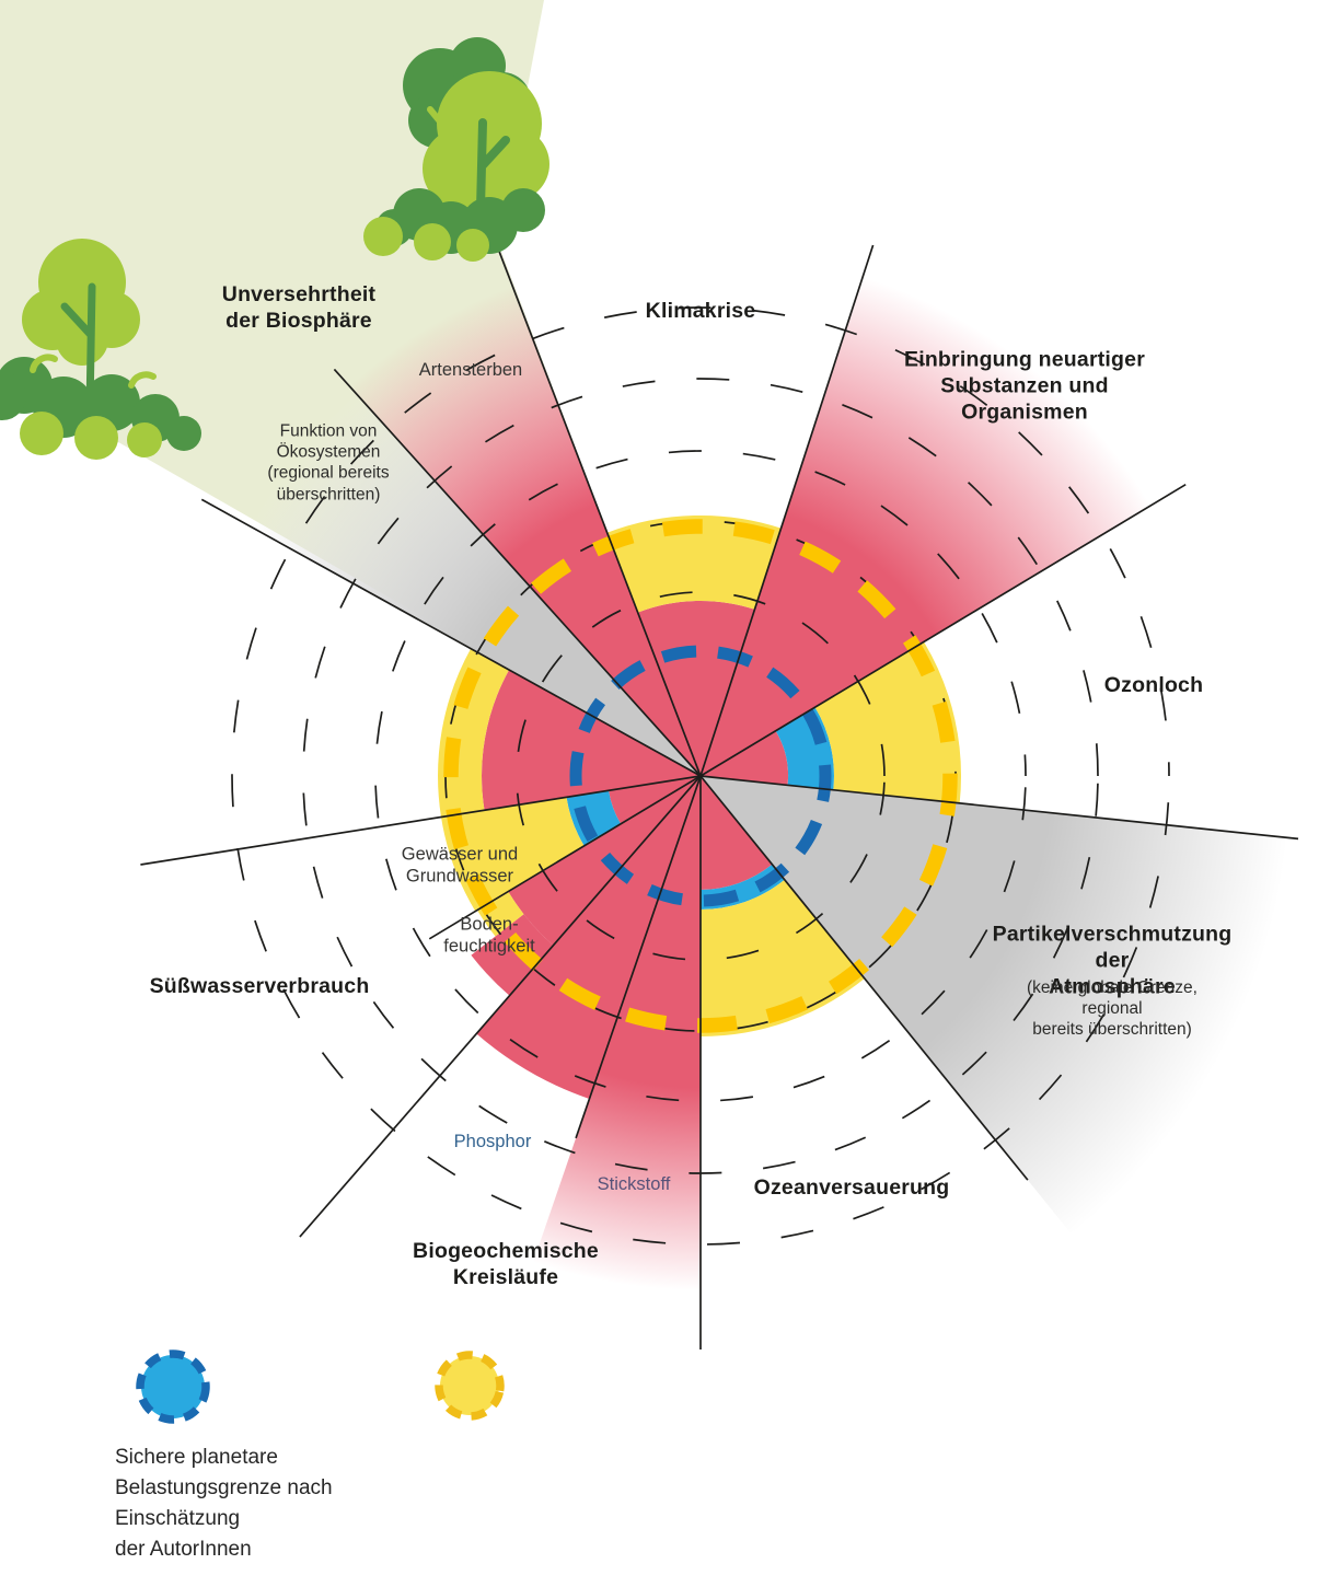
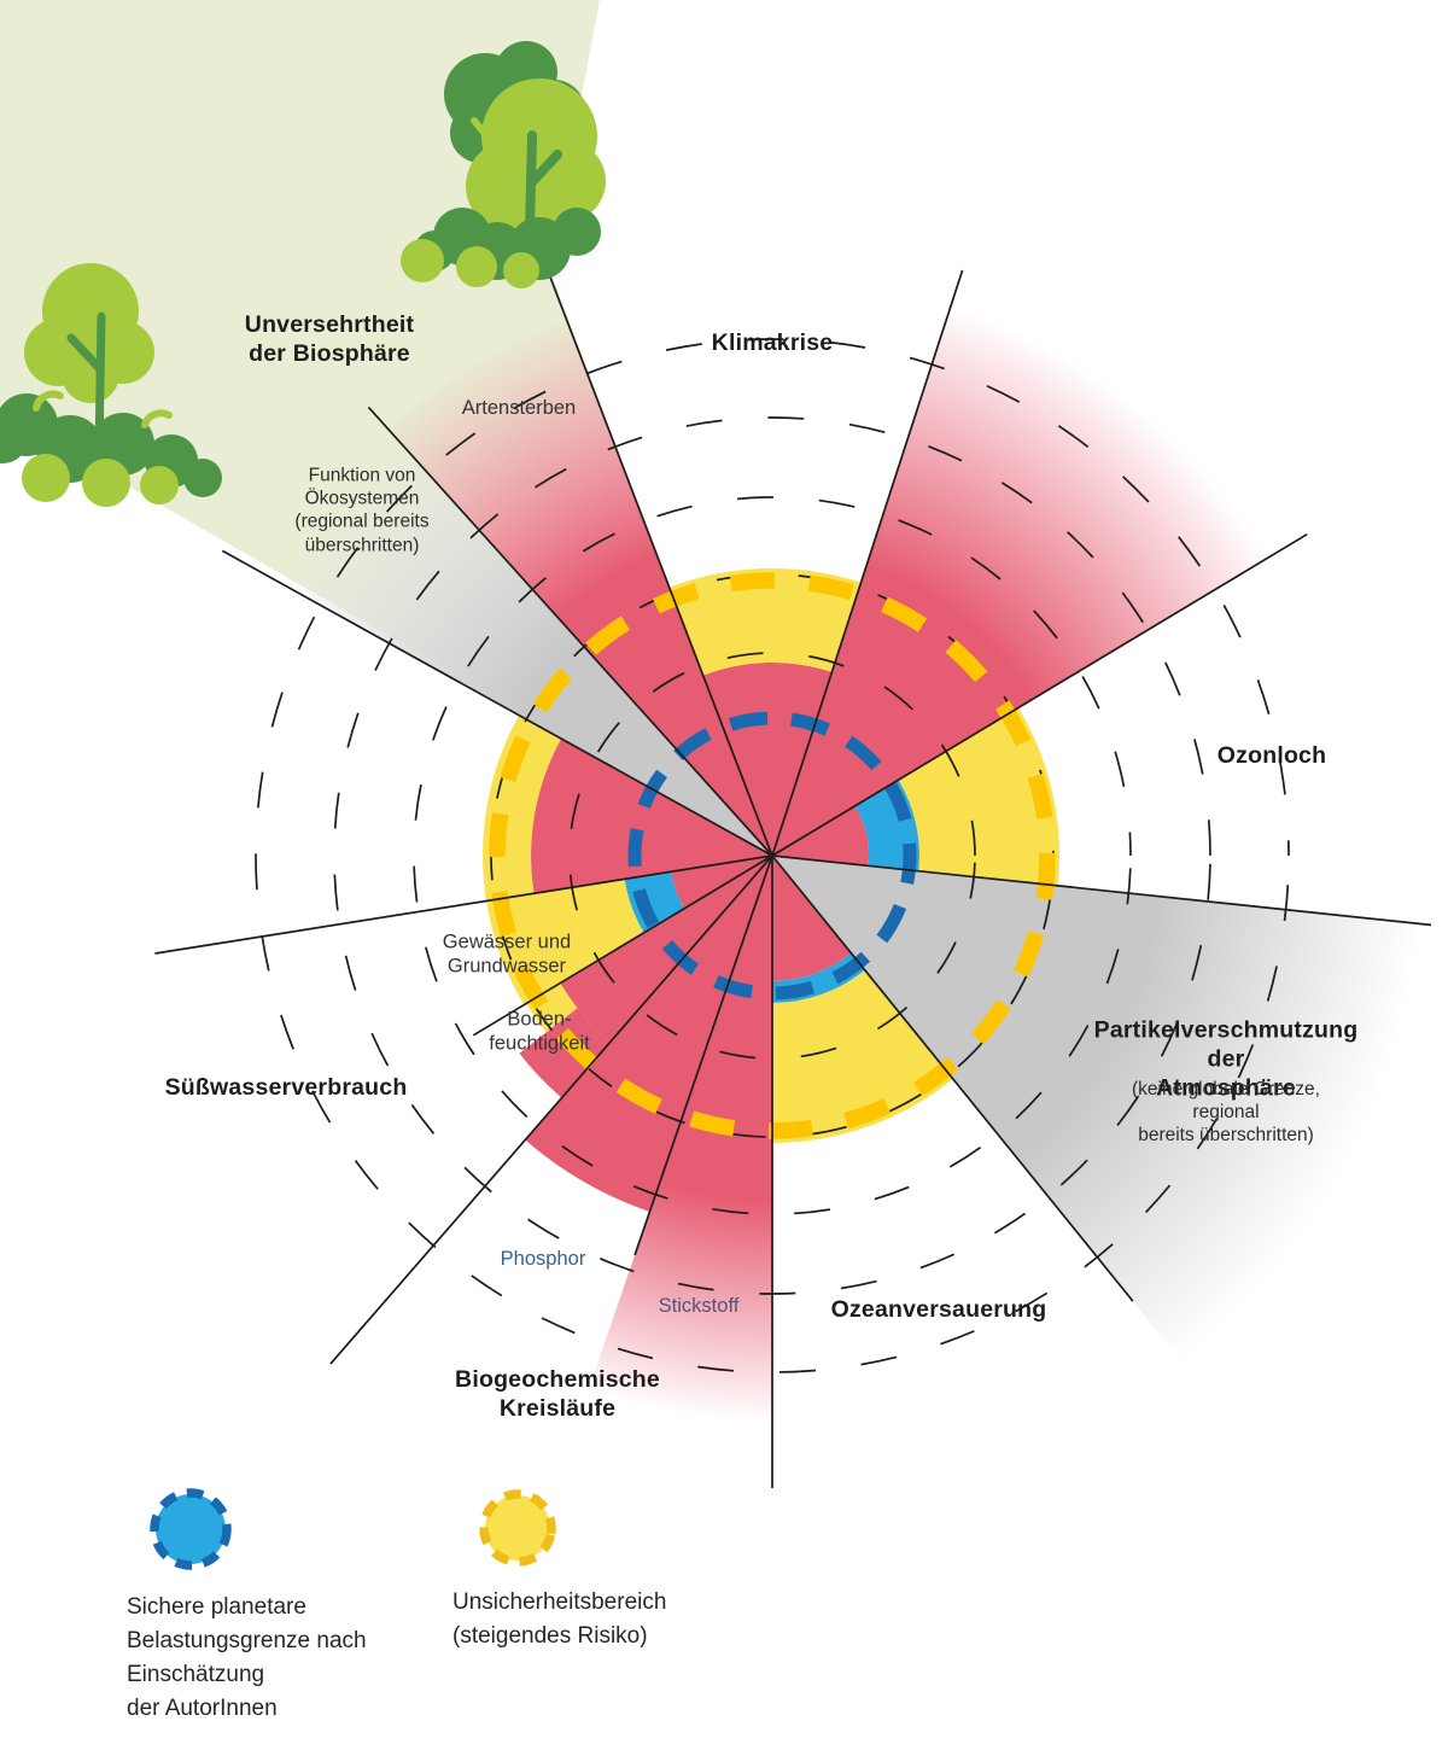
  Unversehrtheit
  der Biosphäre
  Artensterben
  Funktion von
  Ökosystemen
  (regional bereits
  überschritten)
  Klimakrise
- Einbringung neuartiger
- Substanzen und Organismen
  Ozonloch
  Partikelverschmutzung der
  Atmosphäre
  (keine globale Grenze, regional
  bereits überschritten)
  Ozeanversauerung
  Stickstoff
  Phosphor
  Biogeochemische
  Kreisläufe
  Süßwasserverbrauch
  Gewässer und
  Grundwasser
  Boden-
  feuchtigkeit
  Sichere planetare
  Belastungsgrenze nach
  Einschätzung
  der AutorInnen
+ Unsicherheitsbereich
+ (steigendes Risiko)
